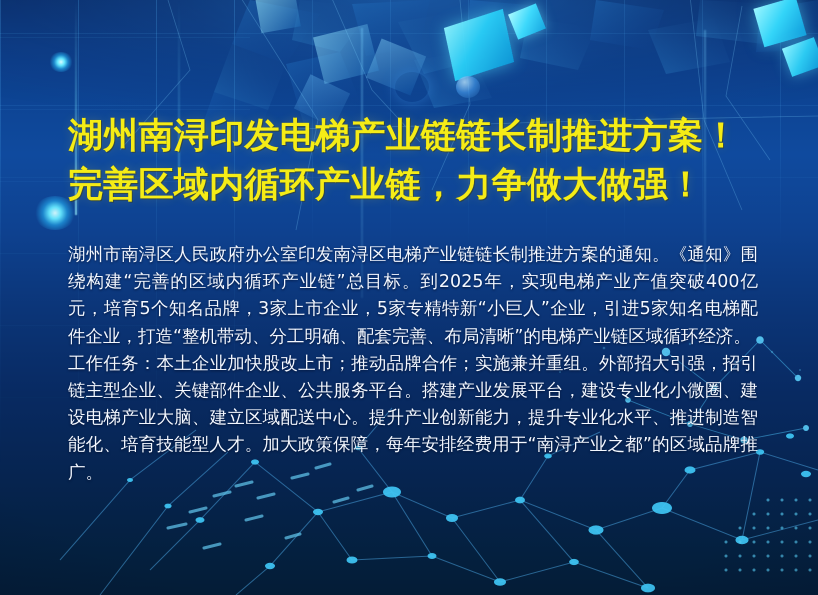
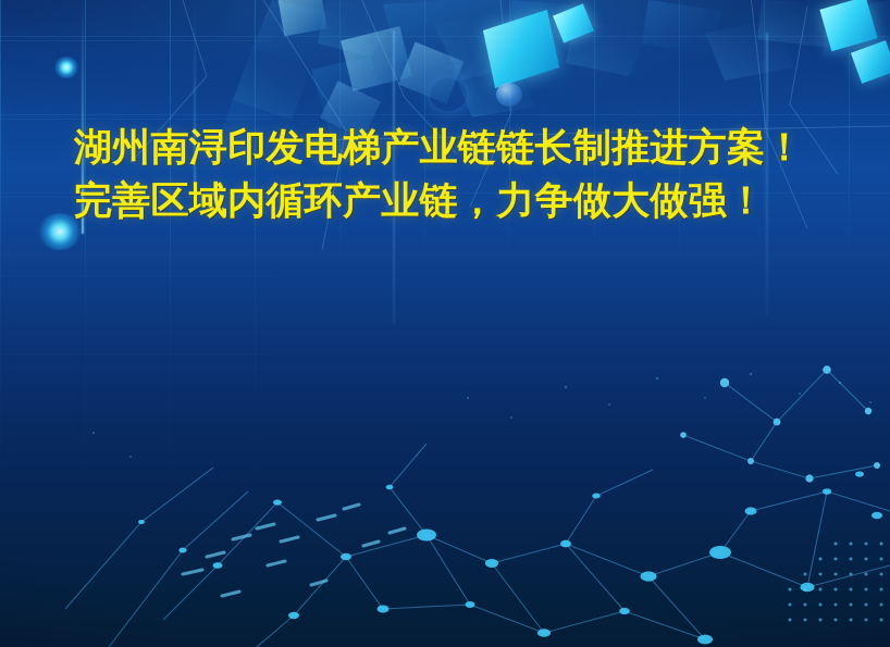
  湖州南浔印发电梯产业链链长制推进方案！
  完善区域内循环产业链，力争做大做强！
- 湖州市南浔区人民政府办公室印发南浔区电梯产业链链长制推进方案的通知。《通知》围绕构建“完善的区域内循环产业链”总目标。到2025年，实现电梯产业产值突破400亿元，培育5个知名品牌，3家上市企业，5家专精特新“小巨人”企业，引进5家知名电梯配件企业，打造“整机带动、分工明确、配套完善、布局清晰”的电梯产业链区域循环经济。
- 工作任务：本土企业加快股改上市；推动品牌合作；实施兼并重组。外部招大引强，招引链主型企业、关键部件企业、公共服务平台。搭建产业发展平台，建设专业化小微圈、建设电梯产业大脑、建立区域配送中心。提升产业创新能力，提升专业化水平、推进制造智能化、培育技能型人才。加大政策保障，每年安排经费用于“南浔产业之都”的区域品牌推广。
